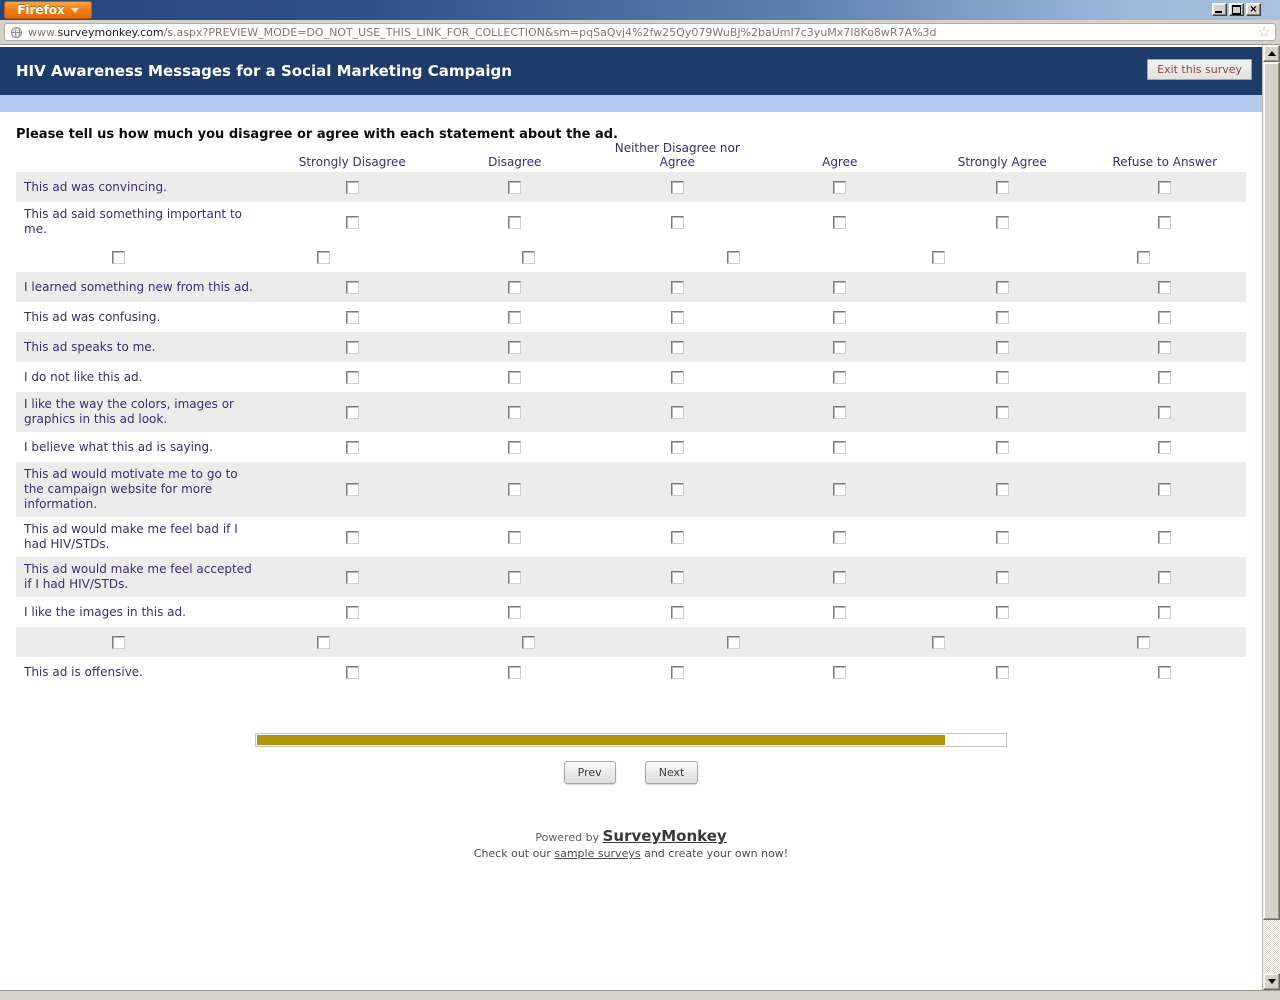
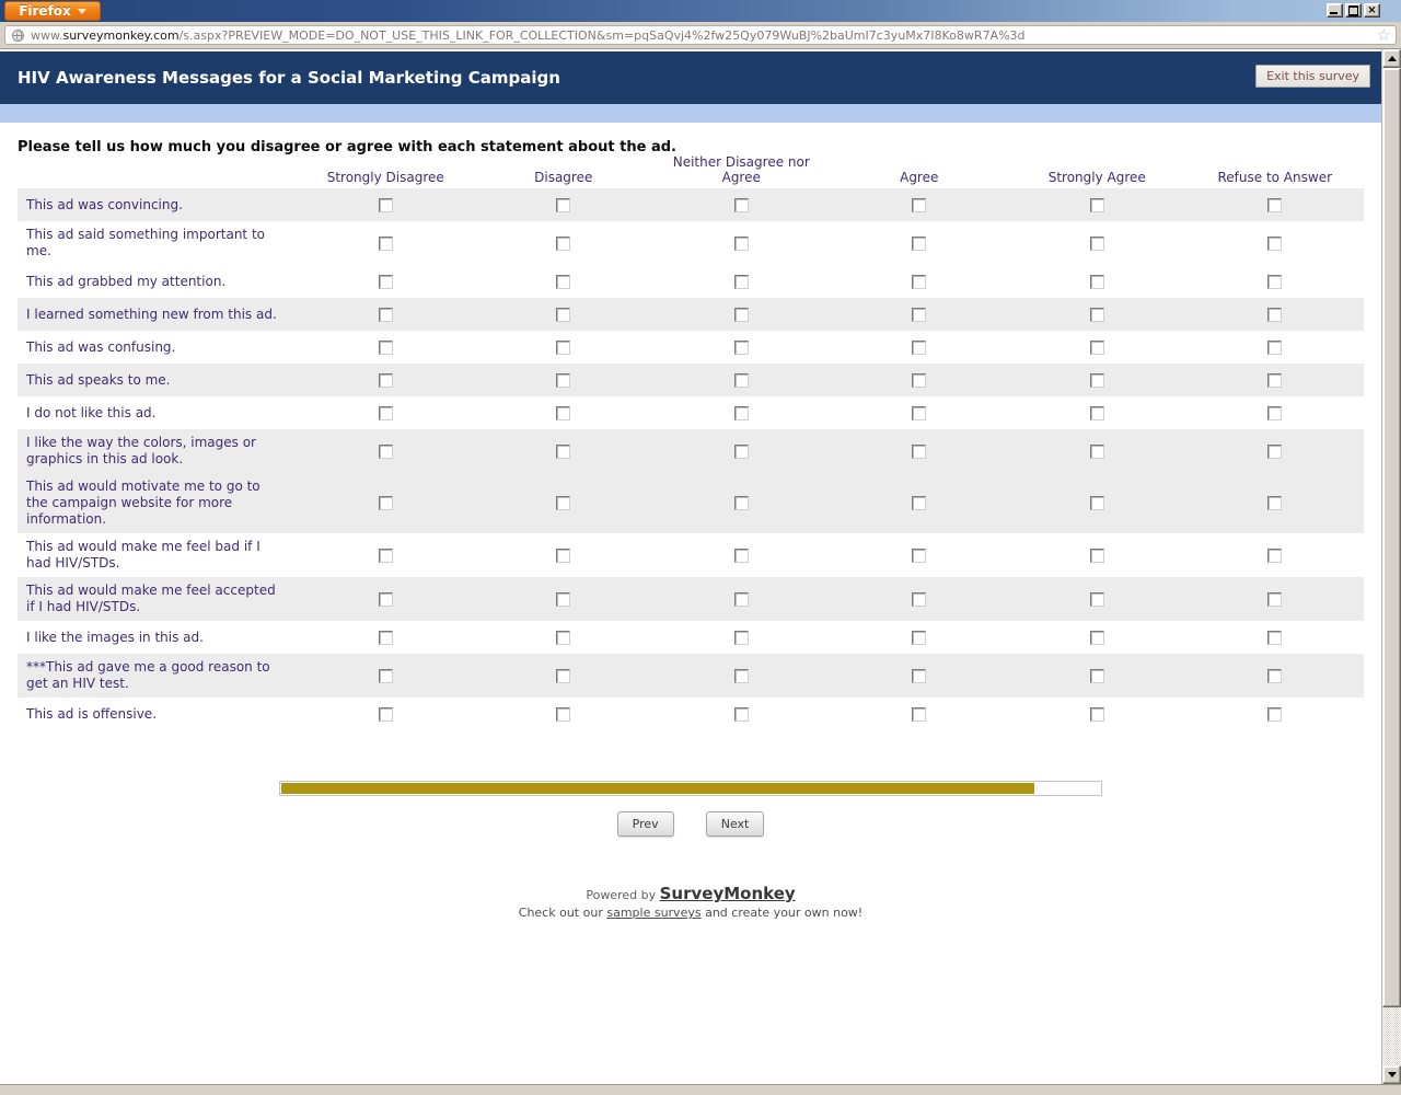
  Firefox
  ×
  www.surveymonkey.com/s.aspx?PREVIEW_MODE=DO_NOT_USE_THIS_LINK_FOR_COLLECTION&sm=pqSaQvj4%2fw25Qy079WuBJ%2baUmI7c3yuMx7I8Ko8wR7A%3d
  ☆
  HIV Awareness Messages for a Social Marketing Campaign
  Exit this survey
  Please tell us how much you disagree or agree with each statement about the ad.
  Strongly Disagree
  Disagree
  Neither Disagree nor Agree
  Agree
  Strongly Agree
  Refuse to Answer
  This ad was convincing.
  This ad said something important to me.
+ This ad grabbed my attention.
  I learned something new from this ad.
  This ad was confusing.
  This ad speaks to me.
  I do not like this ad.
  I like the way the colors, images or graphics in this ad look.
- I believe what this ad is saying.
  This ad would motivate me to go to the campaign website for more information.
  This ad would make me feel bad if I had HIV/STDs.
  This ad would make me feel accepted if I had HIV/STDs.
  I like the images in this ad.
+ ***This ad gave me a good reason to get an HIV test.
  This ad is offensive.
  Prev Next
  Powered by SurveyMonkey
  Check out our sample surveys and create your own now!
